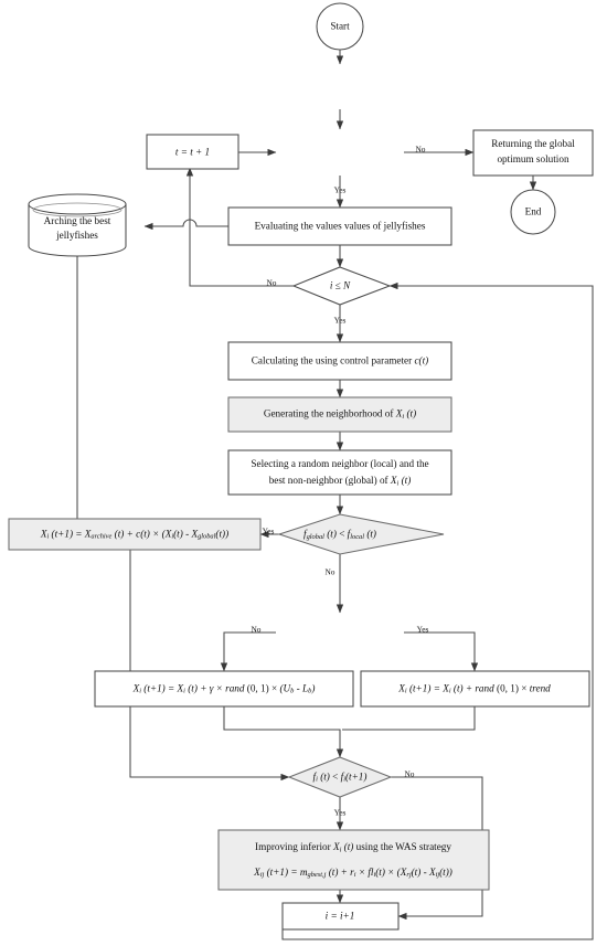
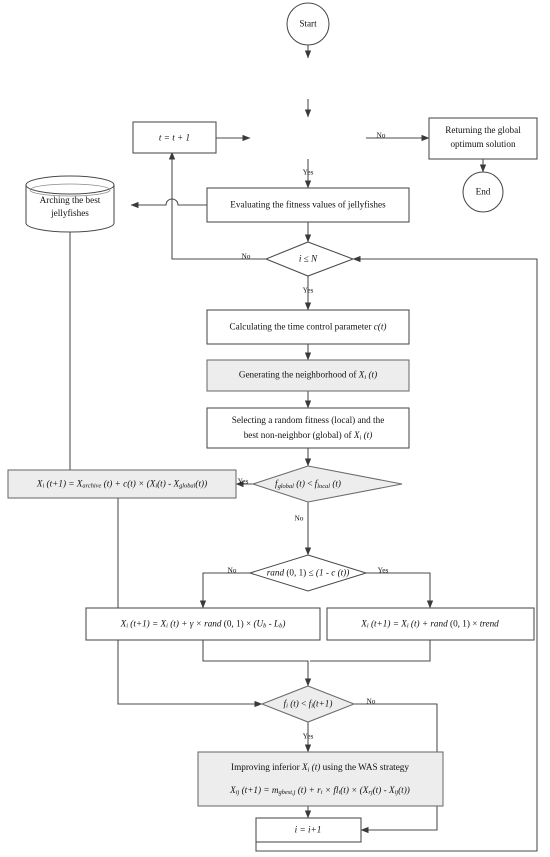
  Start
  t = t + 1
  Returning the global
  optimum solution
  End
  Arching the best
  jellyfishes
- Evaluating the values values of jellyfishes
+ Evaluating the fitness values of jellyfishes
  i ≤ N
- Calculating the using control parameter c(t)
+ Calculating the time control parameter c(t)
  Generating the neighborhood of X (t)
- Selecting a random neighbor (local) and the
+ Selecting a random fitness (local) and the
  best non-neighbor (global) of X (t)
+ rand (0, 1) ≤ (1 - c (t))
  X (t+1) = X (t) + γ × rand (0, 1) × (U - L )
  X (t+1) = X (t) + rand (0, 1) × trend
  f (t) < f (t+1)
  Improving inferior X (t) using the WAS strategy
  i = i+1
  No
  Yes
  No
  Yes
  Yes
  No
  No
  Yes
  No
  Yes
